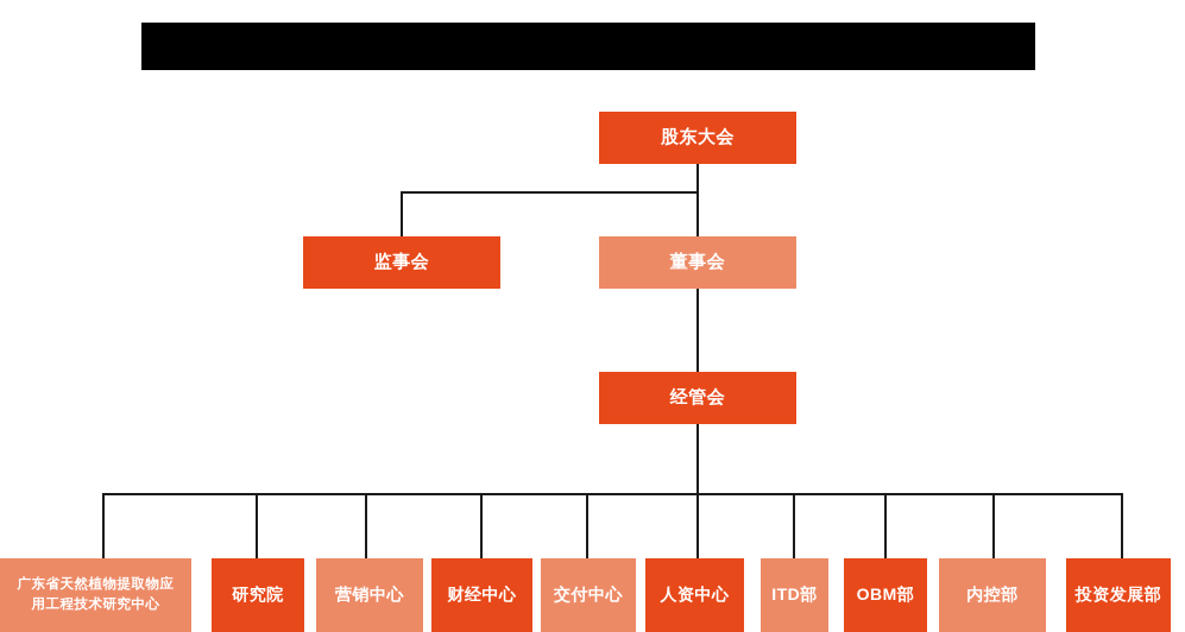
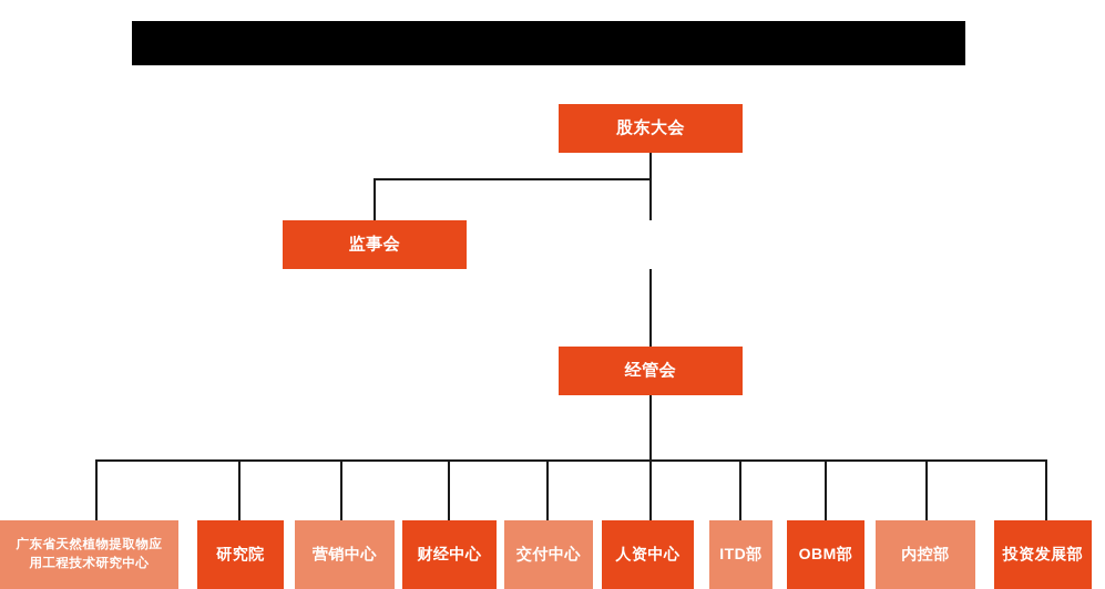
  股东大会
  监事会
- 董事会
  经管会
  广东省天然植物提取物应
  用工程技术研究中心
  研究院
  营销中心
  财经中心
  交付中心
  人资中心
  ITD部
  OBM部
  内控部
  投资发展部
